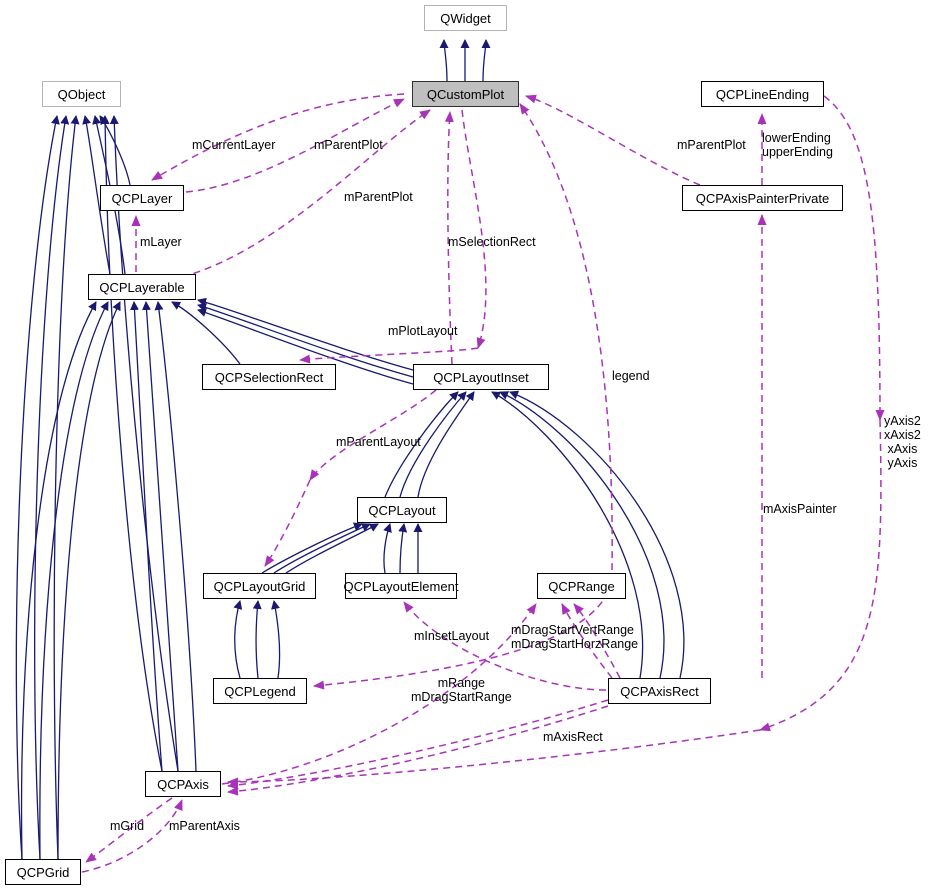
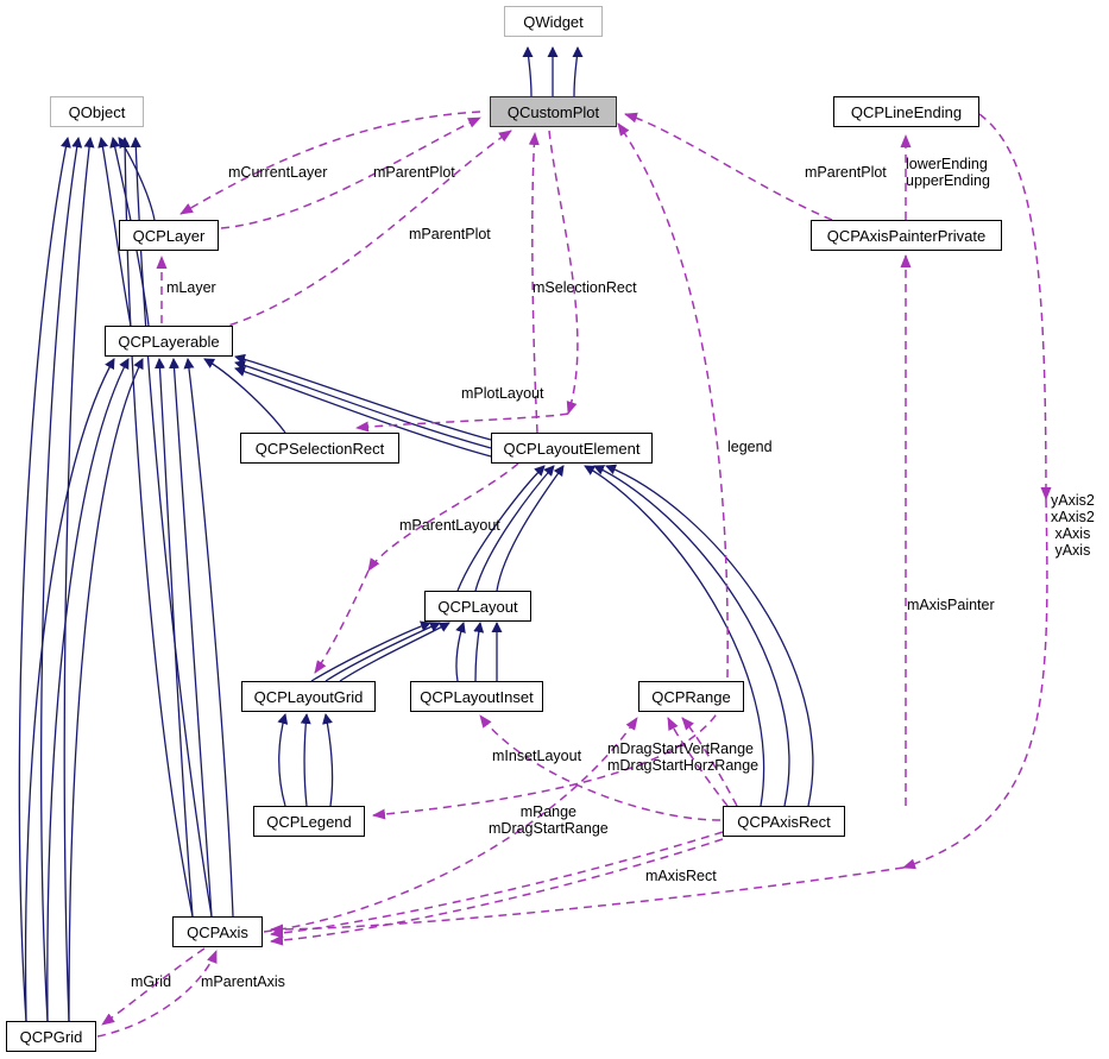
  QWidget
  QObject
  QCustomPlot
  QCPLineEnding
  QCPLayer
  QCPAxisPainterPrivate
  QCPLayerable
  QCPSelectionRect
- QCPLayoutInset
+ QCPLayoutElement
  QCPLayout
  QCPLayoutGrid
- QCPLayoutElement
+ QCPLayoutInset
  QCPRange
  QCPLegend
  QCPAxisRect
  QCPAxis
  QCPGrid
  mCurrentLayer
  mParentPlot
  mParentPlot
  lowerEnding
  upperEnding
  mParentPlot
  mLayer
  mSelectionRect
  mPlotLayout
  legend
  yAxis2
  xAxis2
  xAxis
  yAxis
  mParentLayout
  mAxisPainter
  mInsetLayout
  mDragStartVertRange
  mDragStartHorzRange
  mRange
  mDragStartRange
  mAxisRect
  mGrid
  mParentAxis
